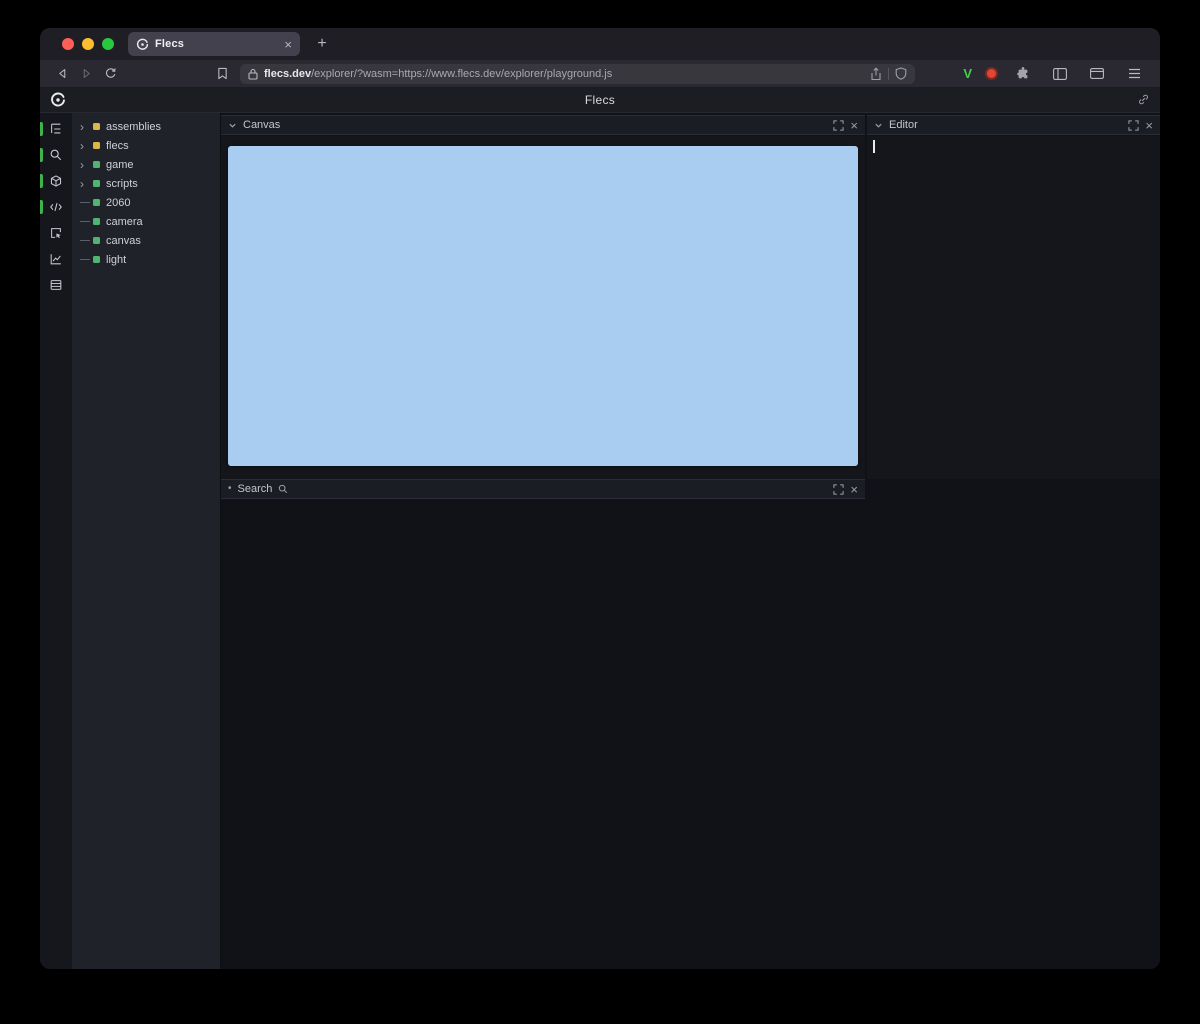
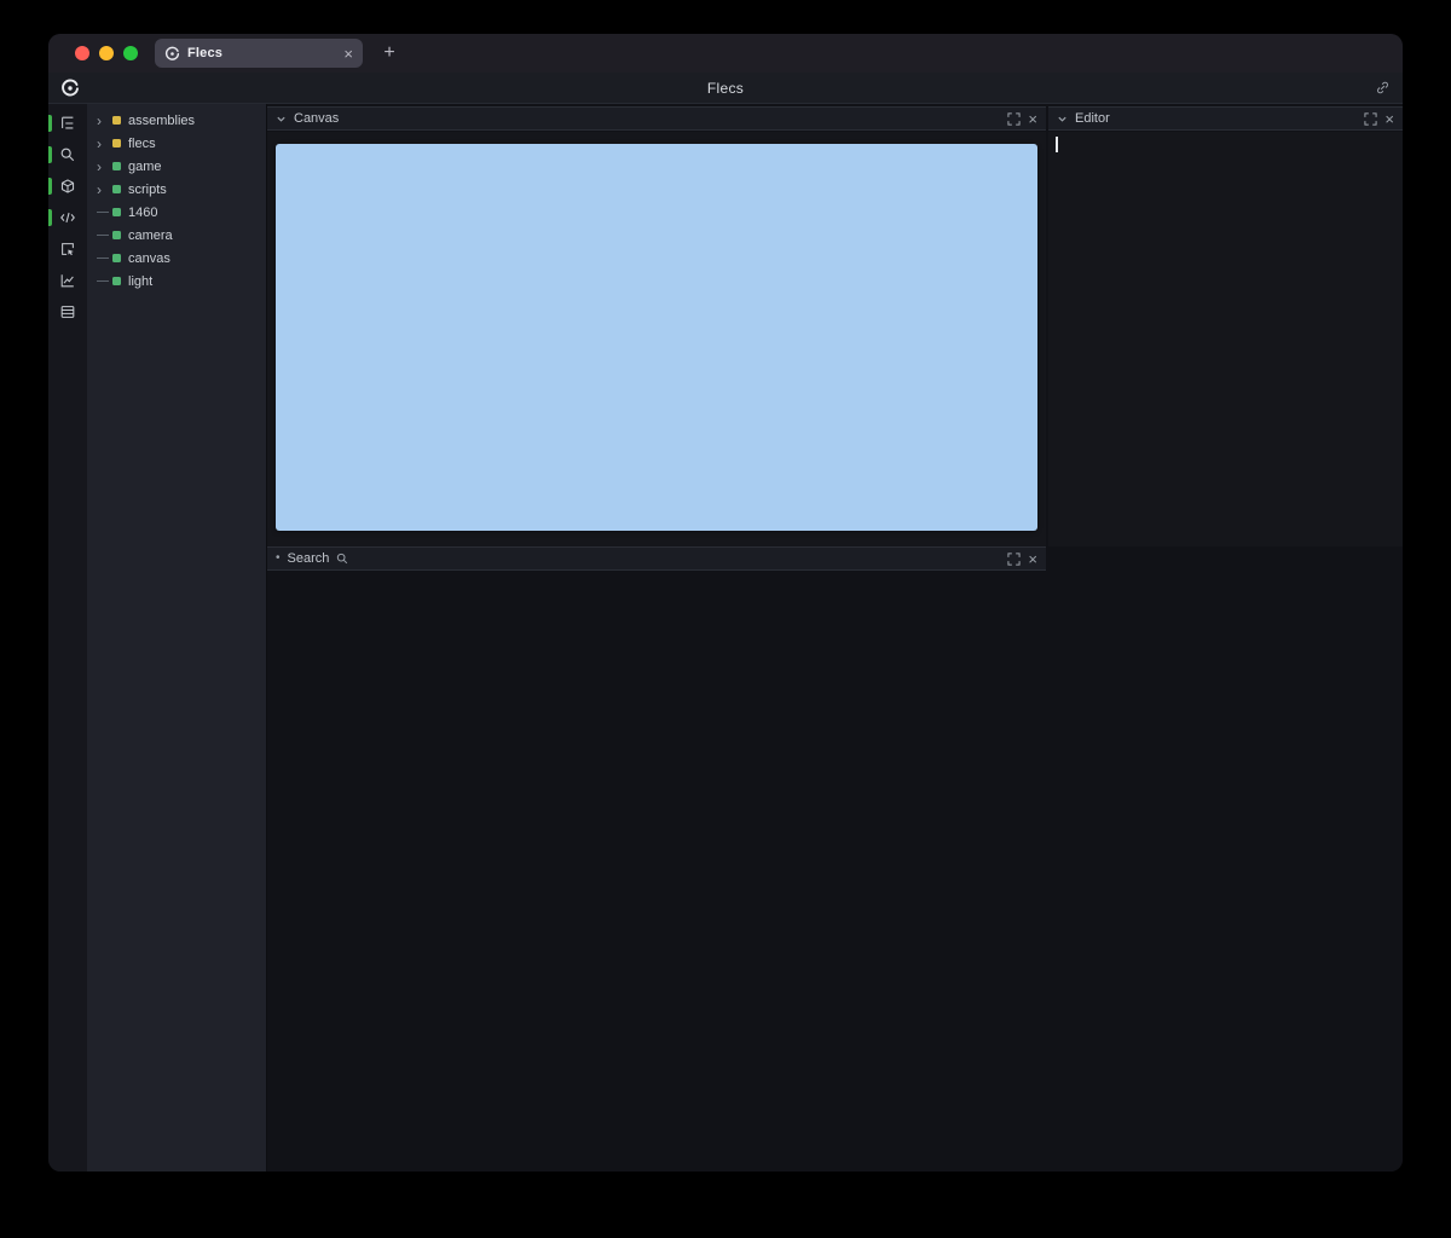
  Flecs
  ×
  +
- flecs.dev/explorer/?wasm=https://www.flecs.dev/explorer/playground.js
- V
  Flecs
  ›
  assemblies
  ›
  flecs
  ›
  game
  ›
  scripts
- 2060
+ 1460
  camera
  canvas
  light
  Canvas
  ×
  •
  Search
  ×
  Editor
  ×
